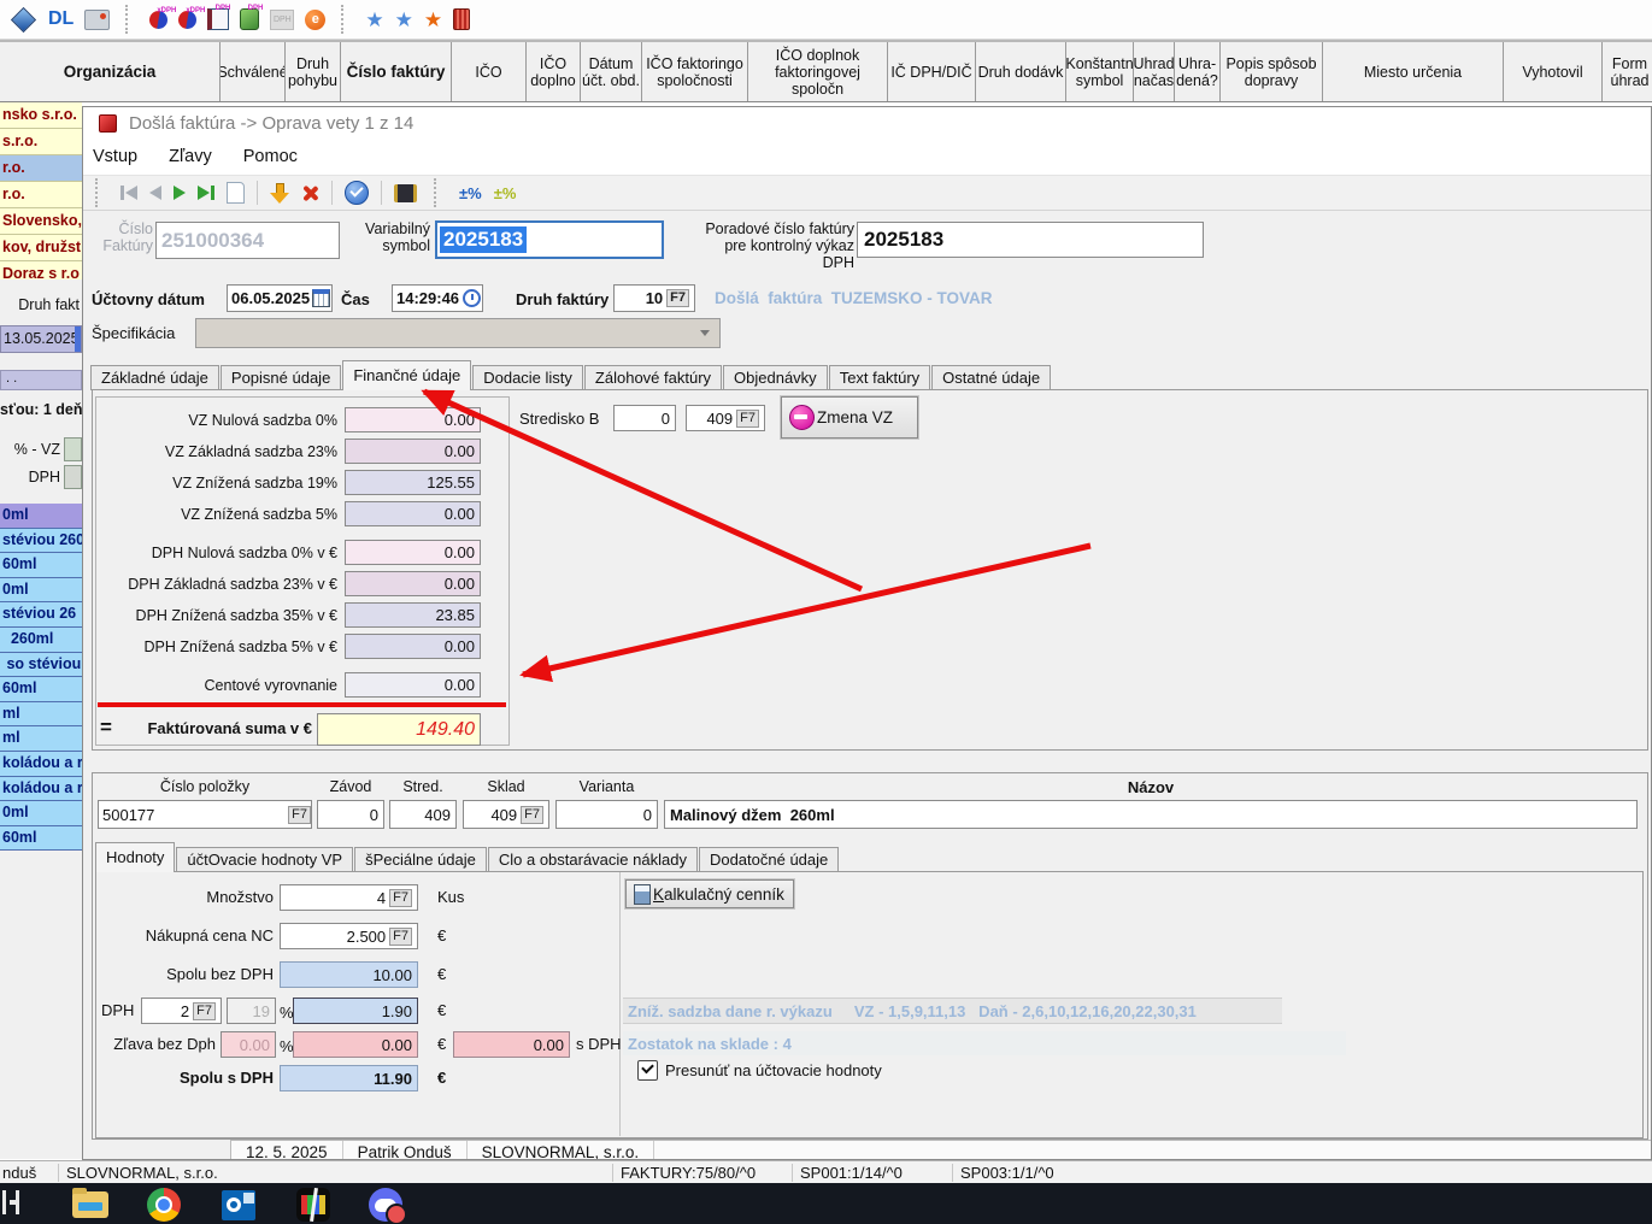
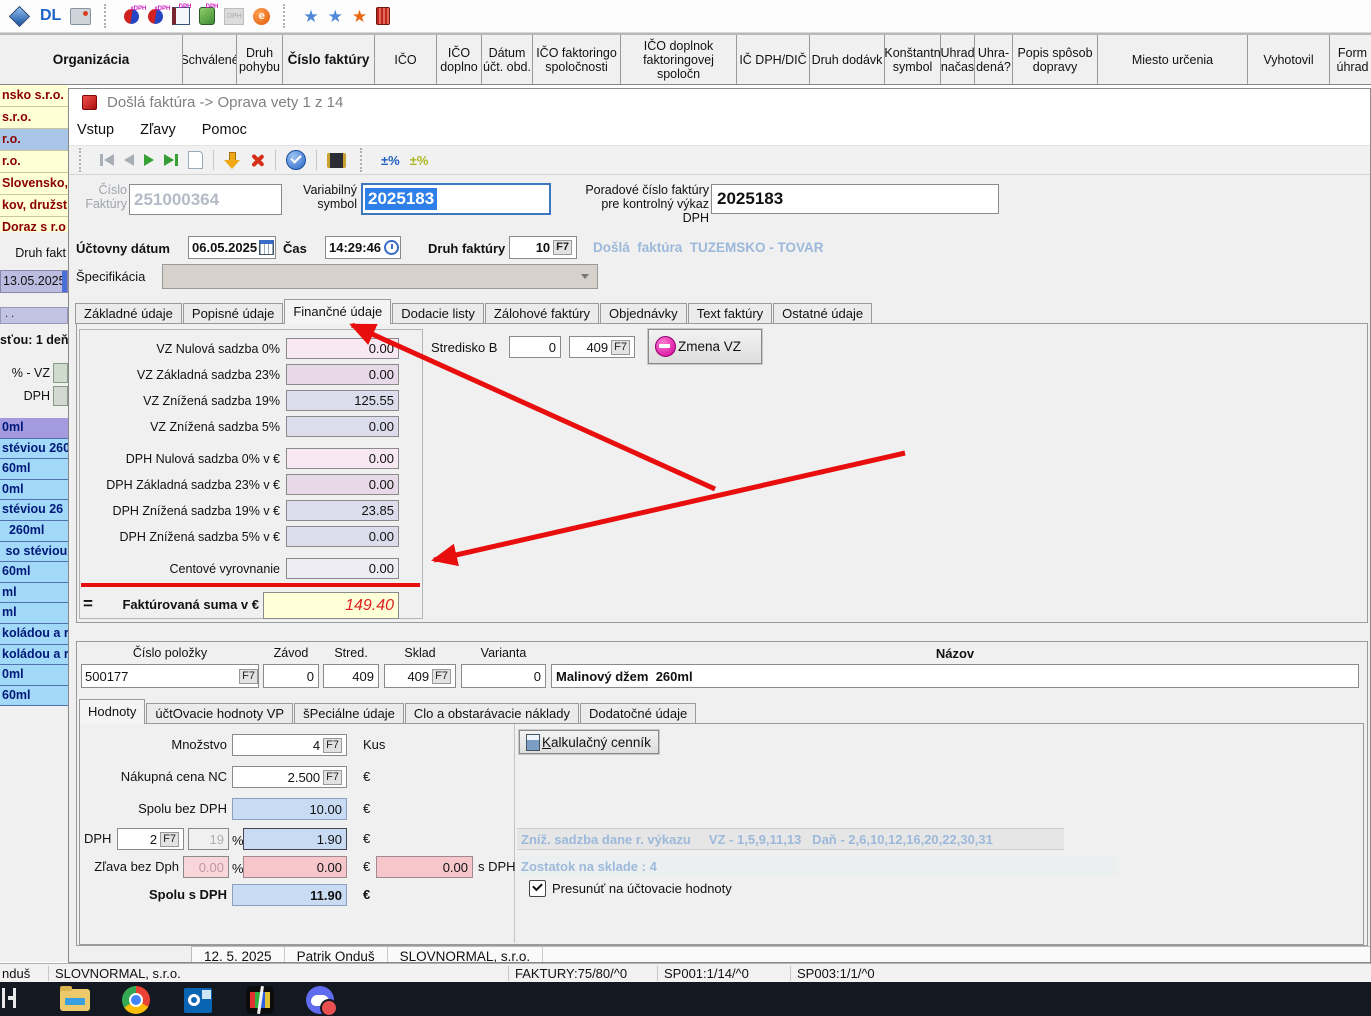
  DL
  ★
  ★
  ★
  Organizácia
  Schválené
  Druh pohybu
  Číslo faktúry
  IČO
  IČO doplno
  Dátum účt. obd.
  IČO faktoringo spoločnosti
  IČO doplnok faktoringovej spoločn
  IČ DPH/DIČ
  Druh dodávk
  Konštantn symbol
  Uhrad načas
  Uhra- dená?
  Popis spôsob dopravy
  Miesto určenia
  Vyhotovil
  Form úhrad
  nsko s.r.o.
  s.r.o.
  r.o.
  r.o.
  Slovensko,
  kov, družst
  Doraz s r.o
  Druh fakt
  13.05.2025
  . .
  sťou: 1 deň
  % - VZ
  DPH
  0ml
  stéviou 260
  60ml
  0ml
  stéviou 26
  260ml
  so stéviou
  60ml
  ml
  ml
  koládou a r
  koládou a r
  0ml
  60ml
  Došlá faktúra -> Oprava vety 1 z 14
  Vstup
  Zľavy
  Pomoc
  ±%
  ±%
  Číslo Faktúry
  251000364
  Variabilný symbol
  2025183
  Poradové číslo faktúry pre kontrolný výkaz DPH
  2025183
  Účtovny dátum
  06.05.2025
  Čas
  14:29:46
  Druh faktúry
  10
  F7
  Došlá faktúra TUZEMSKO - TOVAR
  Špecifikácia
  Základné údaje
  Popisné údaje
  Finančné údaje
  Dodacie listy
  Zálohové faktúry
  Objednávky
  Text faktúry
  Ostatné údaje
  VZ Nulová sadzba 0%
  0.00
  VZ Základná sadzba 23%
  0.00
  VZ Znížená sadzba 19%
  125.55
  VZ Znížená sadzba 5%
  0.00
  DPH Nulová sadzba 0% v €
  0.00
  DPH Základná sadzba 23% v €
  0.00
- DPH Znížená sadzba 35% v €
+ DPH Znížená sadzba 19% v €
  23.85
  DPH Znížená sadzba 5% v €
  0.00
  Centové vyrovnanie
  0.00
  =
  Faktúrovaná suma v €
  149.40
  Stredisko B
  0
  409
  F7
  Zmena VZ
  Číslo položky
  Závod
  Stred.
  Sklad
  Varianta
  Názov
  500177
  F7
  0
  409
  409
  F7
  0
  Malinový džem 260ml
  Hodnoty
  účtOvacie hodnoty VP
  šPeciálne údaje
  Clo a obstarávacie náklady
  Dodatočné údaje
  Množstvo
  4
  F7
  Kus
  Nákupná cena NC
  2.500
  F7
  €
  Spolu bez DPH
  10.00
  €
  DPH
  2
  F7
  19
  %
  1.90
  €
  Zľava bez Dph
  0.00
  %
  0.00
  €
  0.00
  s DPH
  Spolu s DPH
  11.90
  €
  Kalkulačný cenník
  Zníž. sadzba dane r. výkazu VZ - 1,5,9,11,13 Daň - 2,6,10,12,16,20,22,30,31
  Zostatok na sklade : 4
  Presunúť na účtovacie hodnoty
  12. 5. 2025
  Patrik Onduš
  SLOVNORMAL, s.r.o.
  nduš
  SLOVNORMAL, s.r.o.
  FAKTURY:75/80/^0
  SP001:1/14/^0
  SP003:1/1/^0
